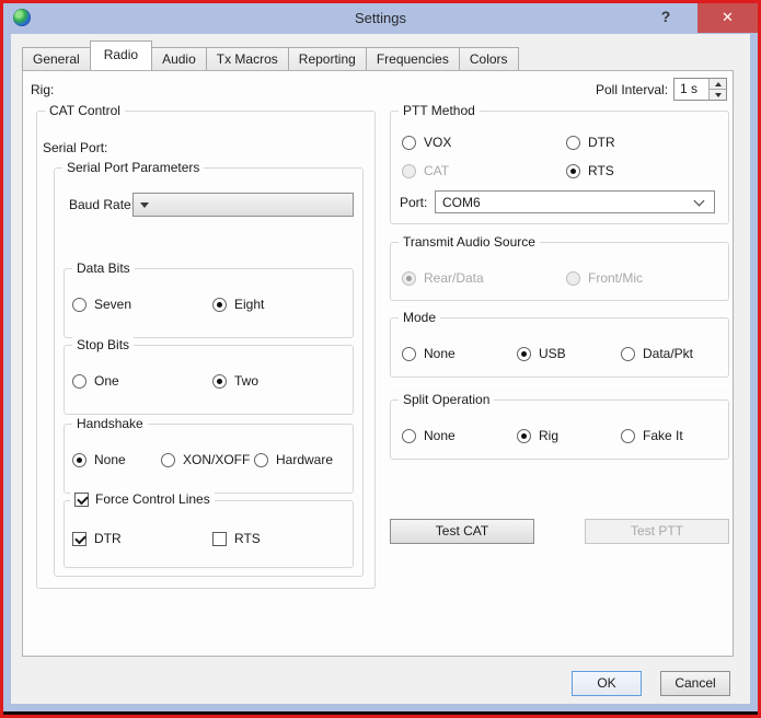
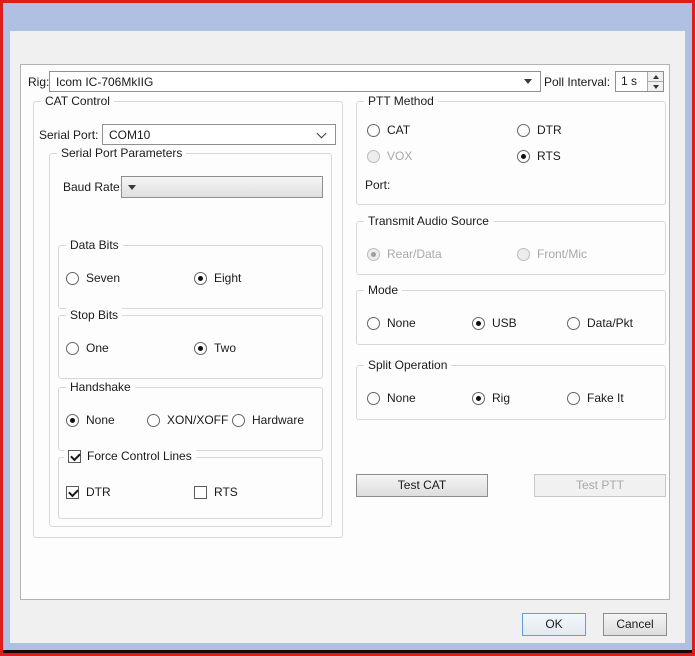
- Settings
- ?
- ✕
- General
- Radio
- Audio
- Tx Macros
- Reporting
- Frequencies
- Colors
  Rig:
+ Icom IC-706MkIIG
  Poll Interval:
  1 s
  CAT Control
  Serial Port:
+ COM10
  Serial Port Parameters
  Baud Rate
  Data Bits
  Seven
  Eight
  Stop Bits
  One
  Two
  Handshake
  None
  XON/XOFF
  Hardware
  Force Control Lines
  DTR
  RTS
  PTT Method
- VOX
+ CAT
  DTR
- CAT
+ VOX
  RTS
  Port:
- COM6
  Transmit Audio Source
  Rear/Data
  Front/Mic
  Mode
  None
  USB
  Data/Pkt
  Split Operation
  None
  Rig
  Fake It
  Test CAT
  Test PTT
  OK
  Cancel
